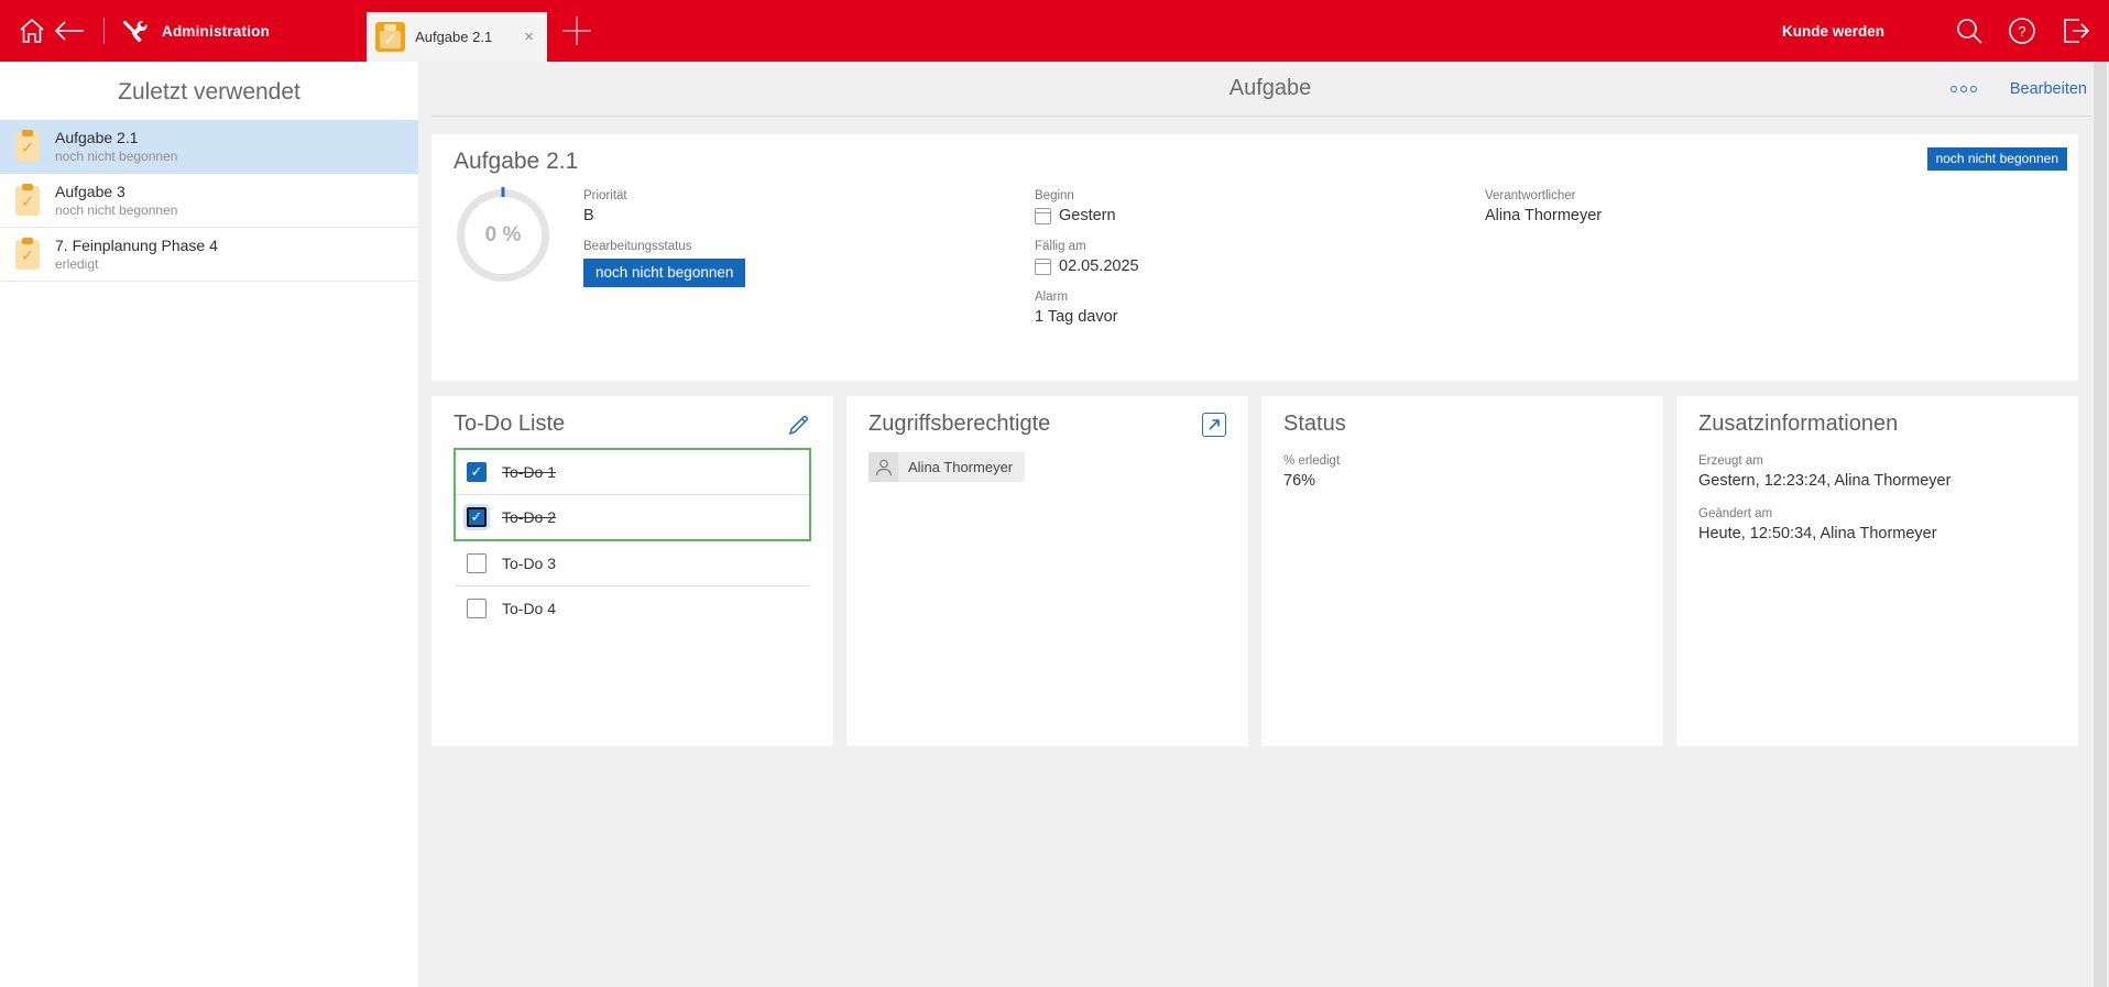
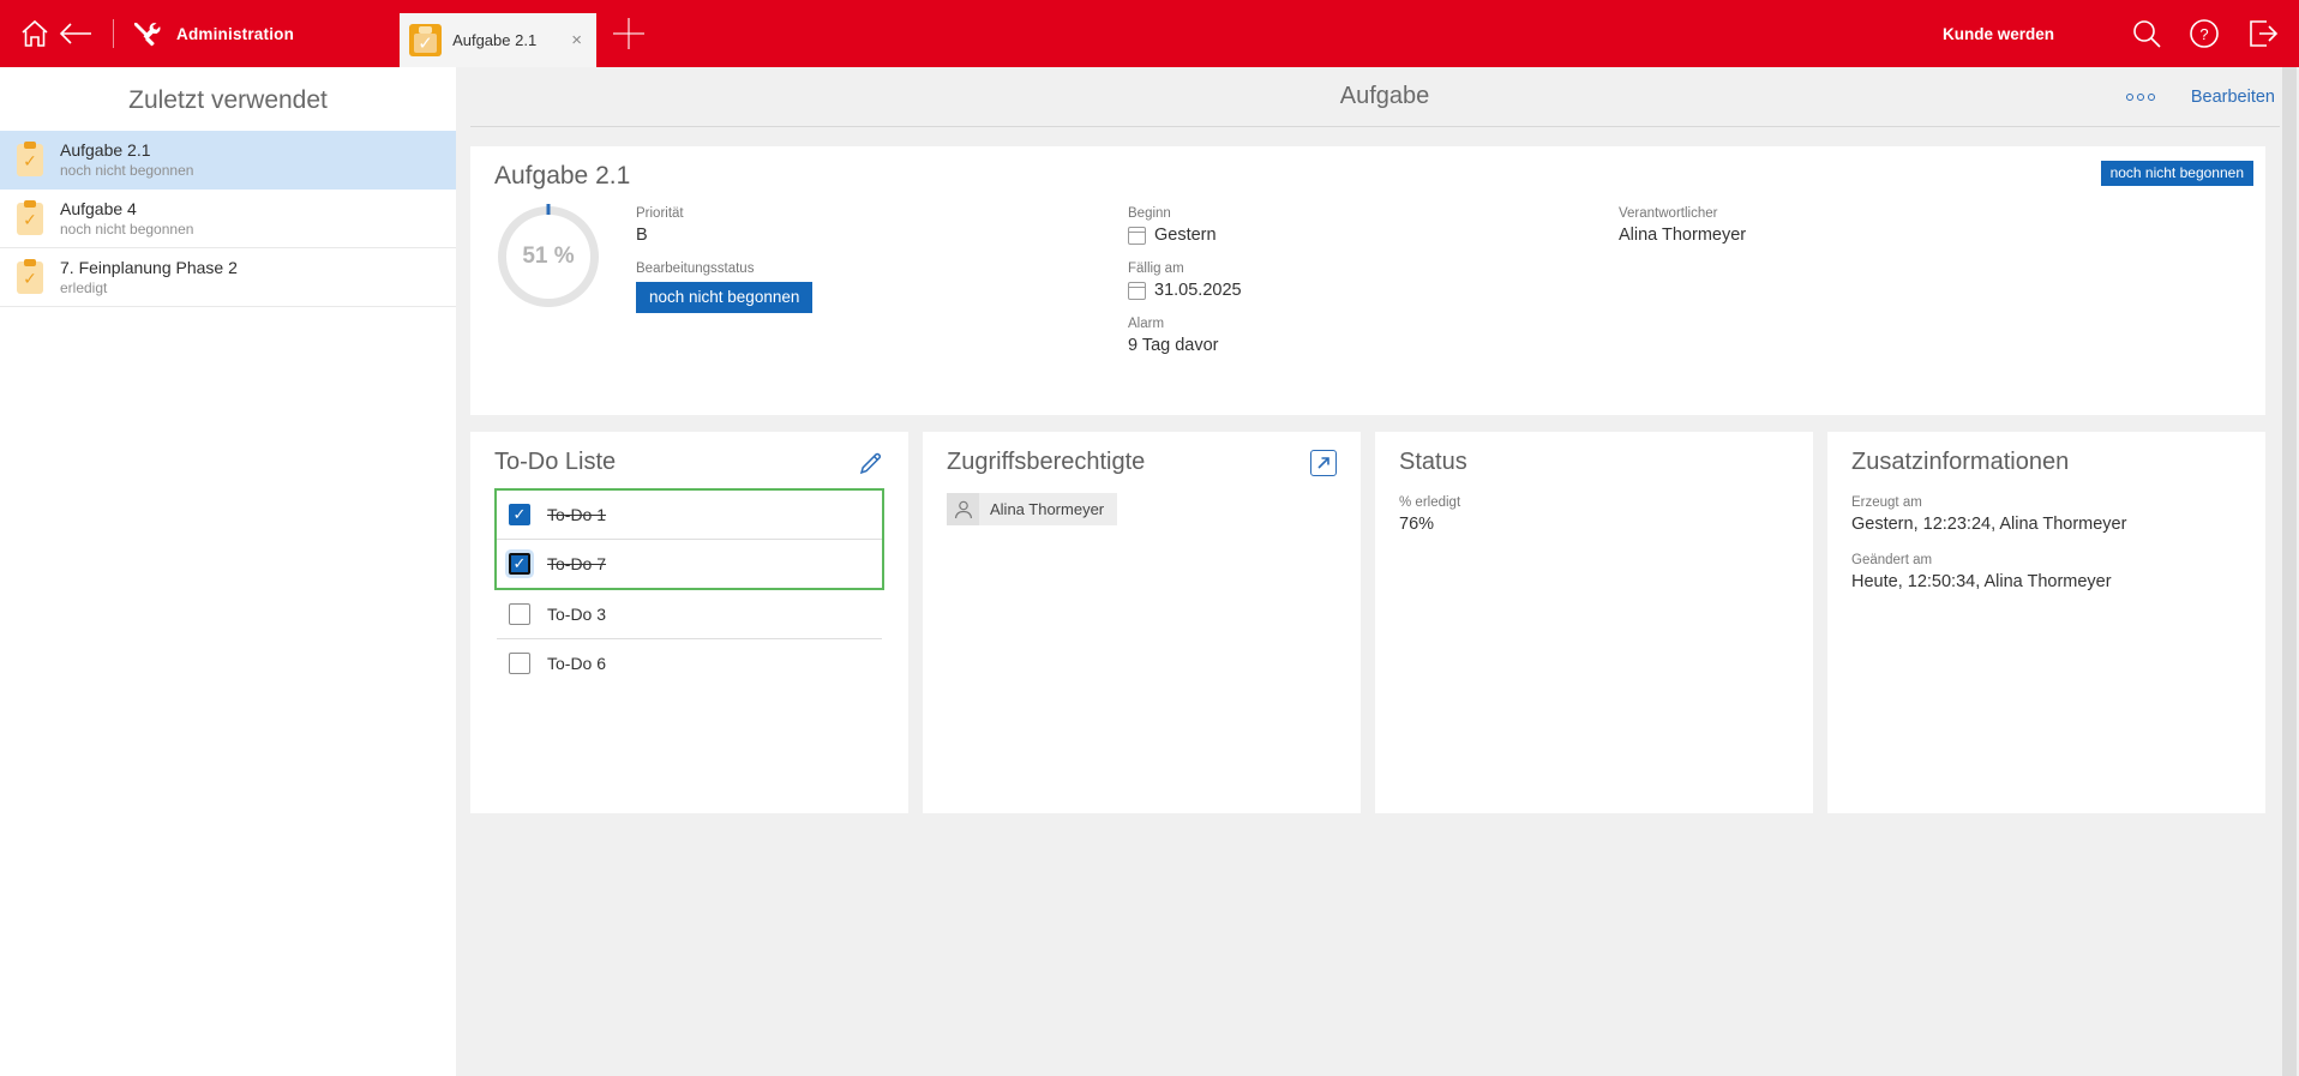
  Administration
  ✓
  Aufgabe 2.1
  ×
  Kunde werden
  ?
  Zuletzt verwendet
  Aufgabe 2.1
  noch nicht begonnen
- Aufgabe 3
+ Aufgabe 4
  noch nicht begonnen
- 7. Feinplanung Phase 4
+ 7. Feinplanung Phase 2
  erledigt
  Aufgabe
  Bearbeiten
  Aufgabe 2.1
  noch nicht begonnen
- 0 %
+ 51 %
  Priorität
  B
  Bearbeitungsstatus
  noch nicht begonnen
  Beginn
  Gestern
  Fällig am
- 02.05.2025
+ 31.05.2025
  Alarm
- 1 Tag davor
+ 9 Tag davor
  Verantwortlicher
  Alina Thormeyer
  To-Do Liste
  ✓
  To-Do 1
  ✓
- To-Do 2
+ To-Do 7
  To-Do 3
- To-Do 4
+ To-Do 6
  Zugriffsberechtigte
  Alina Thormeyer
  Status
  % erledigt
  76%
  Zusatzinformationen
  Erzeugt am
  Gestern, 12:23:24, Alina Thormeyer
  Geändert am
  Heute, 12:50:34, Alina Thormeyer
